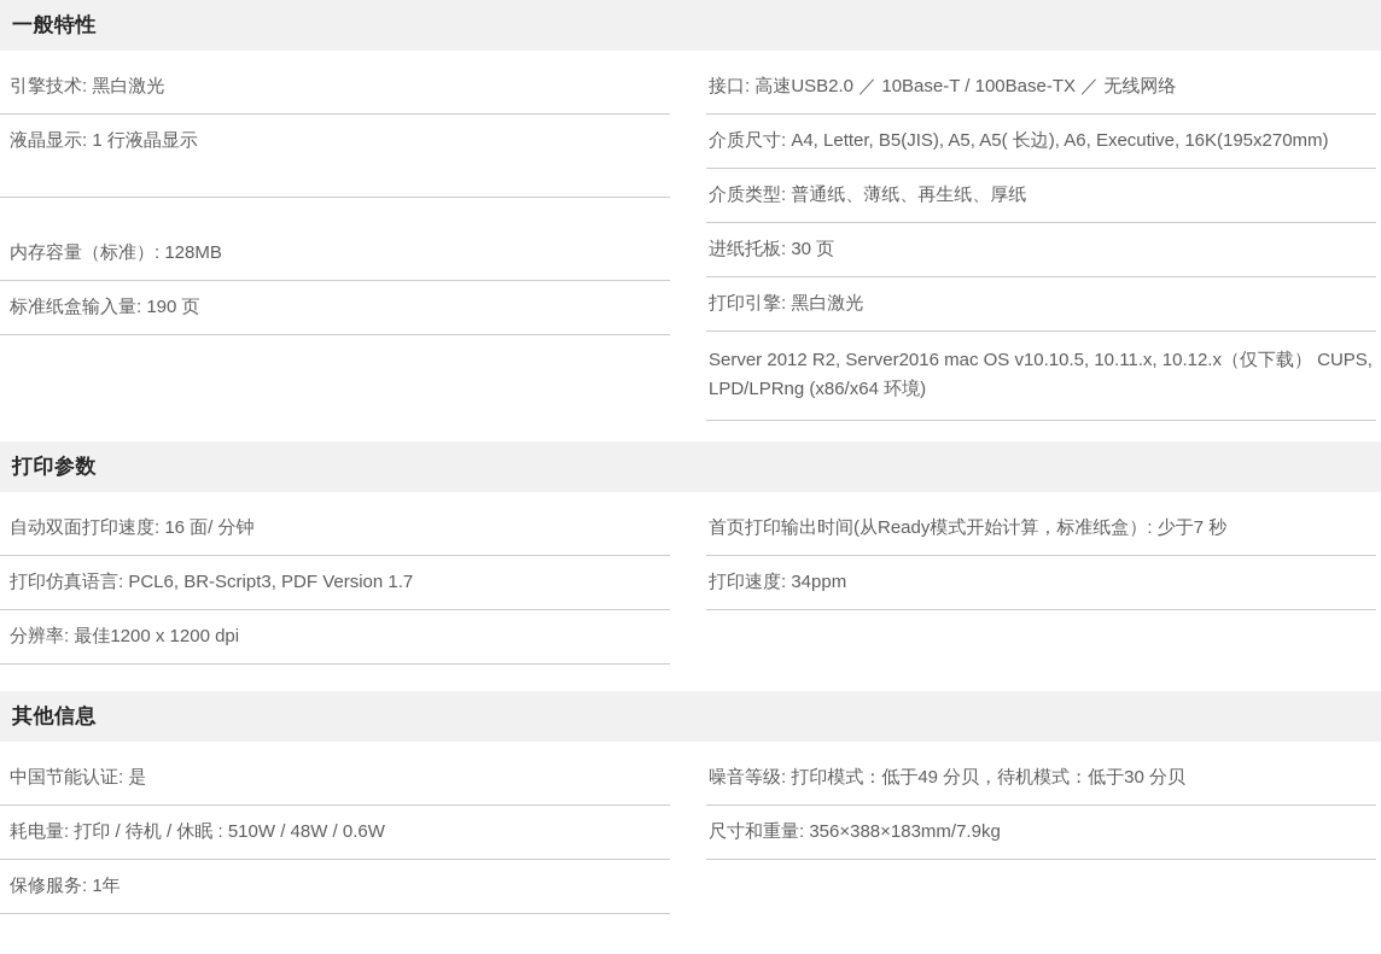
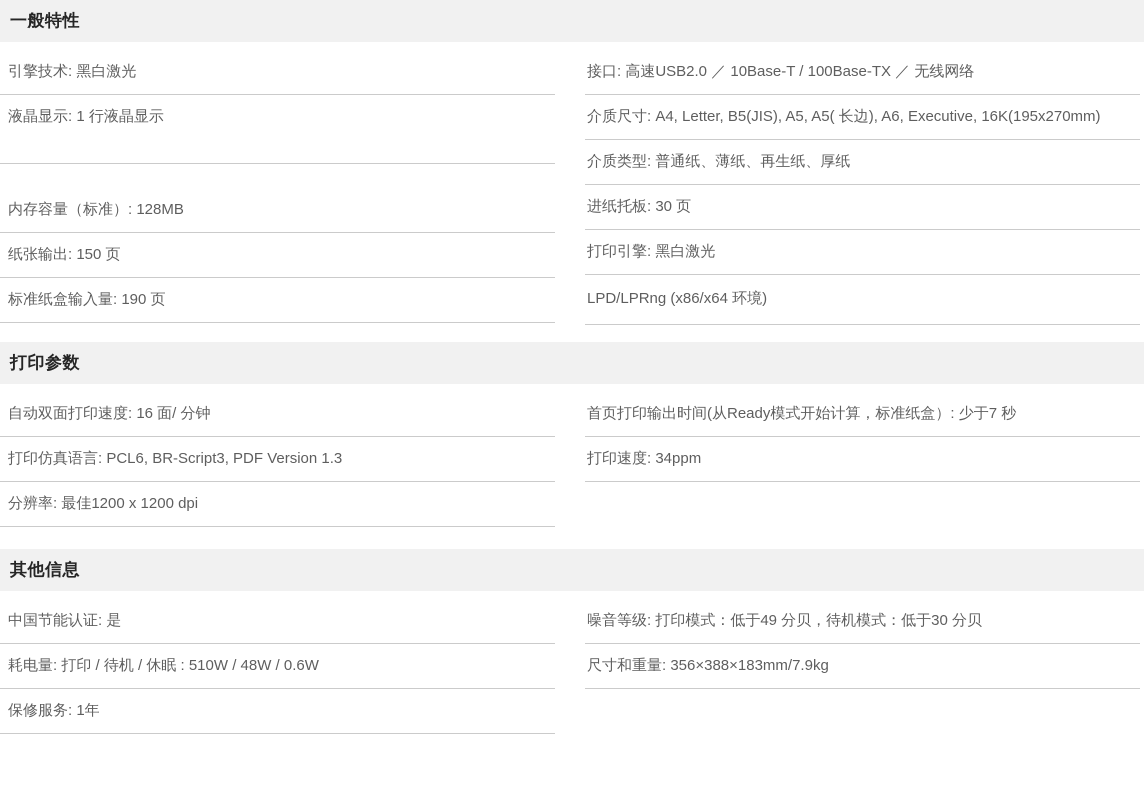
  一般特性
  引擎技术: 黑白激光
  液晶显示: 1 行液晶显示
  内存容量（标准）: 128MB
+ 纸张输出: 150 页
  标准纸盒输入量: 190 页
  接口: 高速USB2.0 ／ 10Base-T / 100Base-TX ／ 无线网络
  介质尺寸: A4, Letter, B5(JIS), A5, A5( 长边), A6, Executive, 16K(195x270mm)
  介质类型: 普通纸、薄纸、再生纸、厚纸
  进纸托板: 30 页
  打印引擎: 黑白激光
- Server 2012 R2, Server2016 mac OS v10.10.5, 10.11.x, 10.12.x（仅下载） CUPS,
  LPD/LPRng (x86/x64 环境)
  打印参数
  自动双面打印速度: 16 面/ 分钟
- 打印仿真语言: PCL6, BR-Script3, PDF Version 1.7
+ 打印仿真语言: PCL6, BR-Script3, PDF Version 1.3
  分辨率: 最佳1200 x 1200 dpi
  首页打印输出时间(从Ready模式开始计算，标准纸盒）: 少于7 秒
  打印速度: 34ppm
  其他信息
  中国节能认证: 是
  耗电量: 打印 / 待机 / 休眠 : 510W / 48W / 0.6W
  保修服务: 1年
  噪音等级: 打印模式：低于49 分贝，待机模式：低于30 分贝
  尺寸和重量: 356×388×183mm/7.9kg
